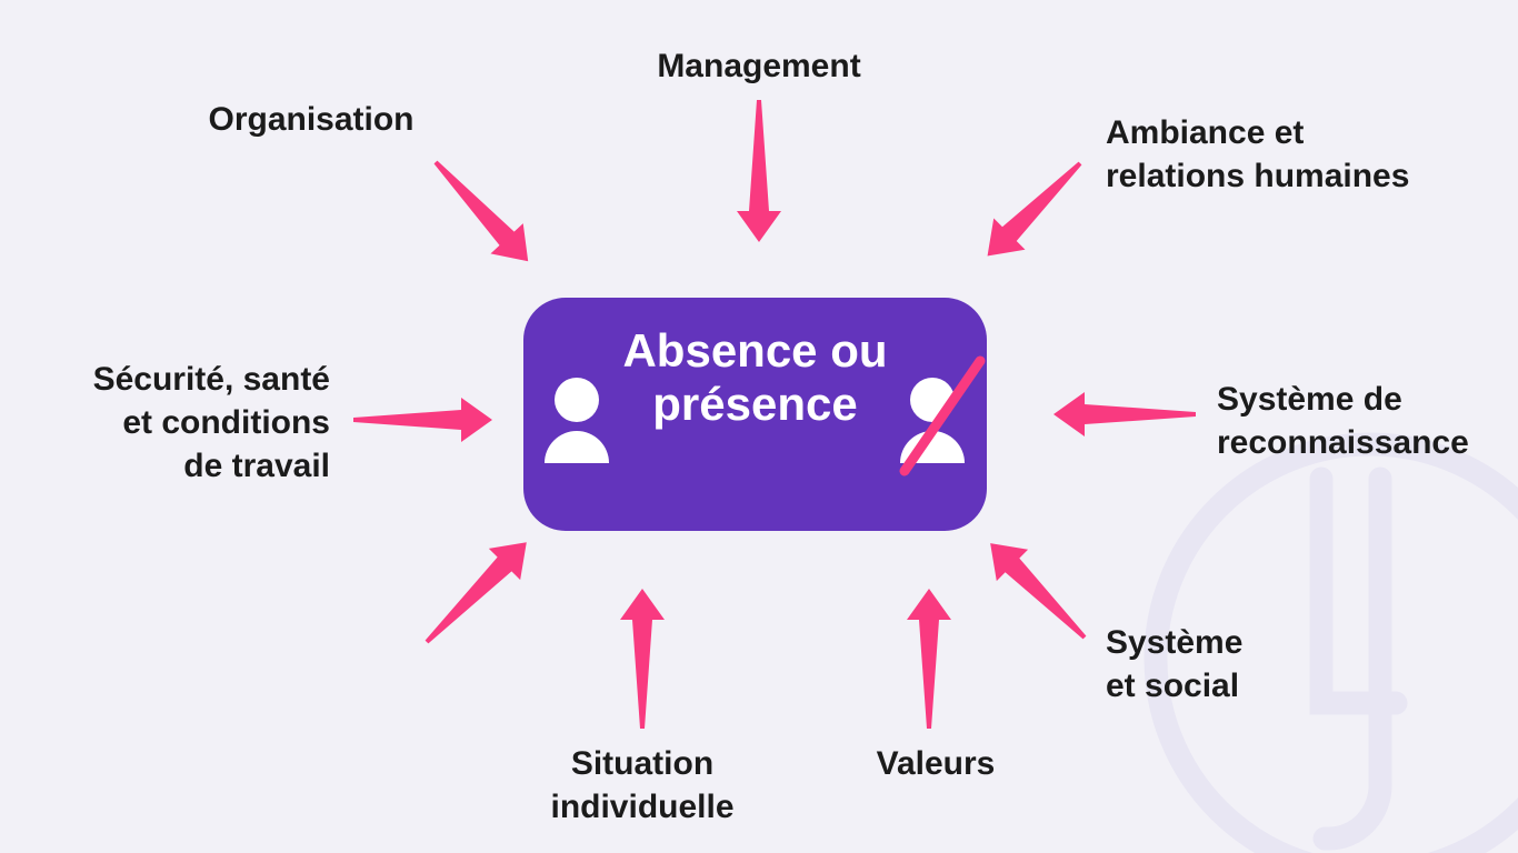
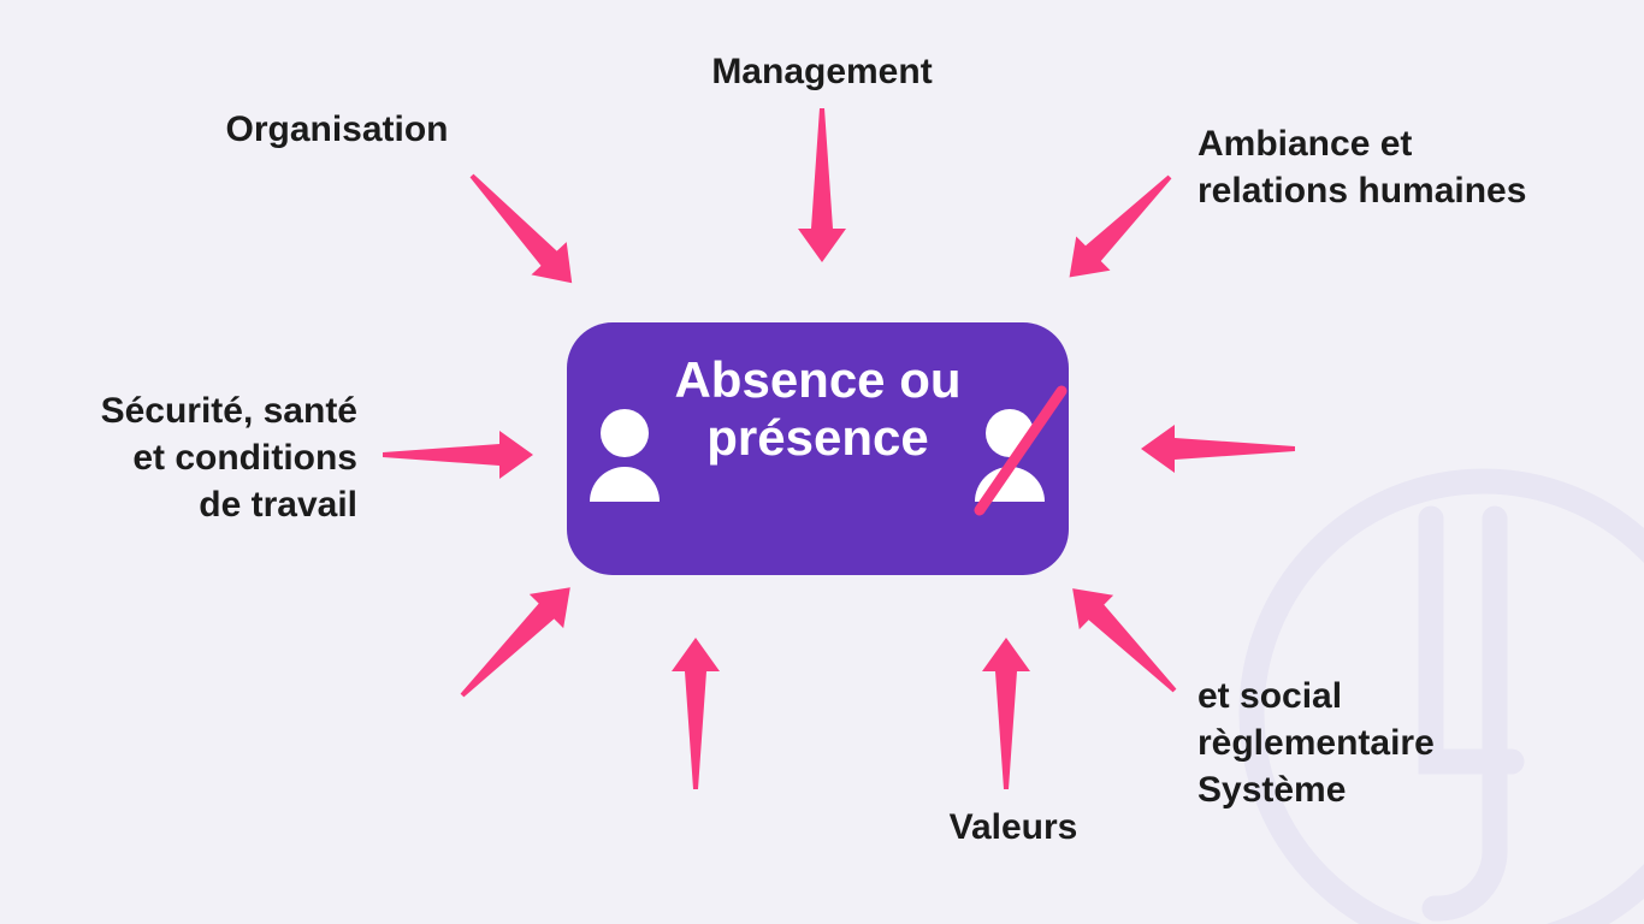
  Absence ou présence
  Management
  Organisation
  Ambiance et
  relations humaines
  Sécurité, santé
  et conditions
  de travail
- Système de
- reconnaissance
- Situation
- individuelle
  Valeurs
- Système
+ et social
+ règlementaire
- et social
+ Système
